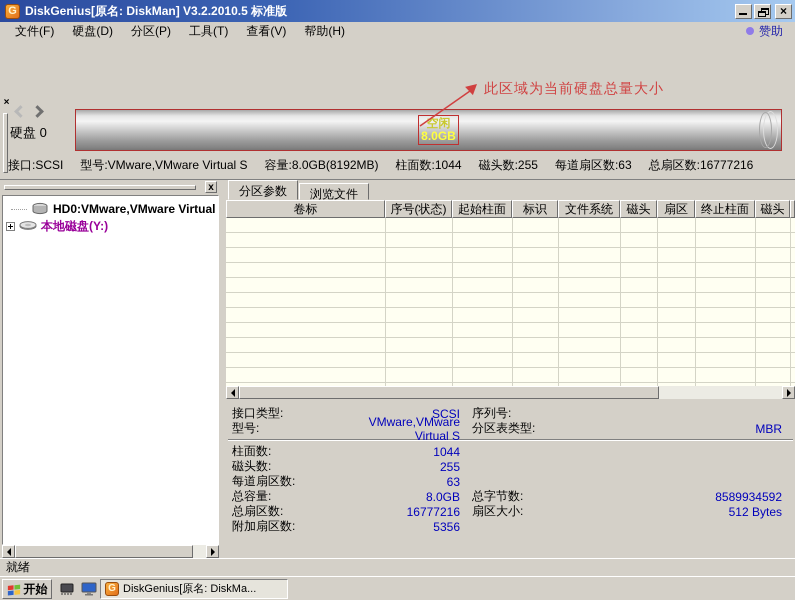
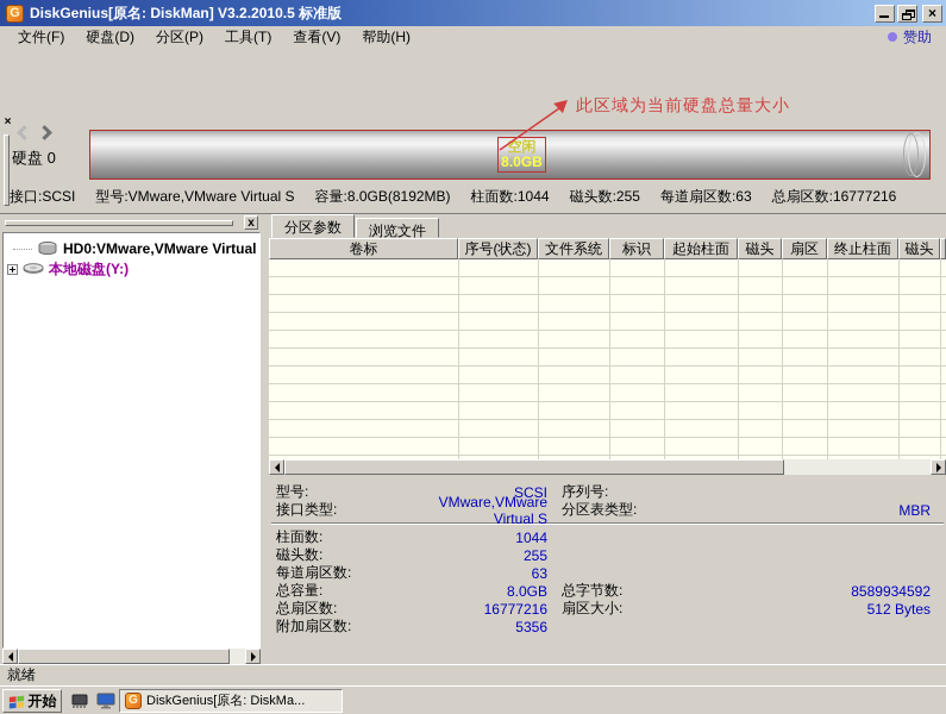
  G
  DiskGenius[原名: DiskMan] V3.2.2010.5 标准版
  ×
  文件(F)
  硬盘(D)
  分区(P)
  工具(T)
  查看(V)
  帮助(H)
  赞助
  此区域为当前硬盘总量大小
  ×
  硬盘 0
  空闲
  8.0GB
  接口:SCSI
  型号:VMware,VMware Virtual S
  容量:8.0GB(8192MB)
  柱面数:1044
  磁头数:255
  每道扇区数:63
  总扇区数:16777216
  x
  HD0:VMware,VMware Virtual
  本地磁盘(Y:)
  分区参数
  浏览文件
  卷标
  序号(状态)
- 起始柱面
+ 文件系统
  标识
- 文件系统
+ 起始柱面
  磁头
  扇区
  终止柱面
  磁头
- 接口类型:
+ 型号:
  SCSI
  序列号:
- 型号:
+ 接口类型:
  VMware,VMware Virtual S
  分区表类型:
  MBR
  柱面数:
  1044
  磁头数:
  255
  每道扇区数:
  63
  总容量:
  8.0GB
  总字节数:
  8589934592
  总扇区数:
  16777216
  扇区大小:
  512 Bytes
  附加扇区数:
  5356
  就绪
  开始
  G
  DiskGenius[原名: DiskMa...
